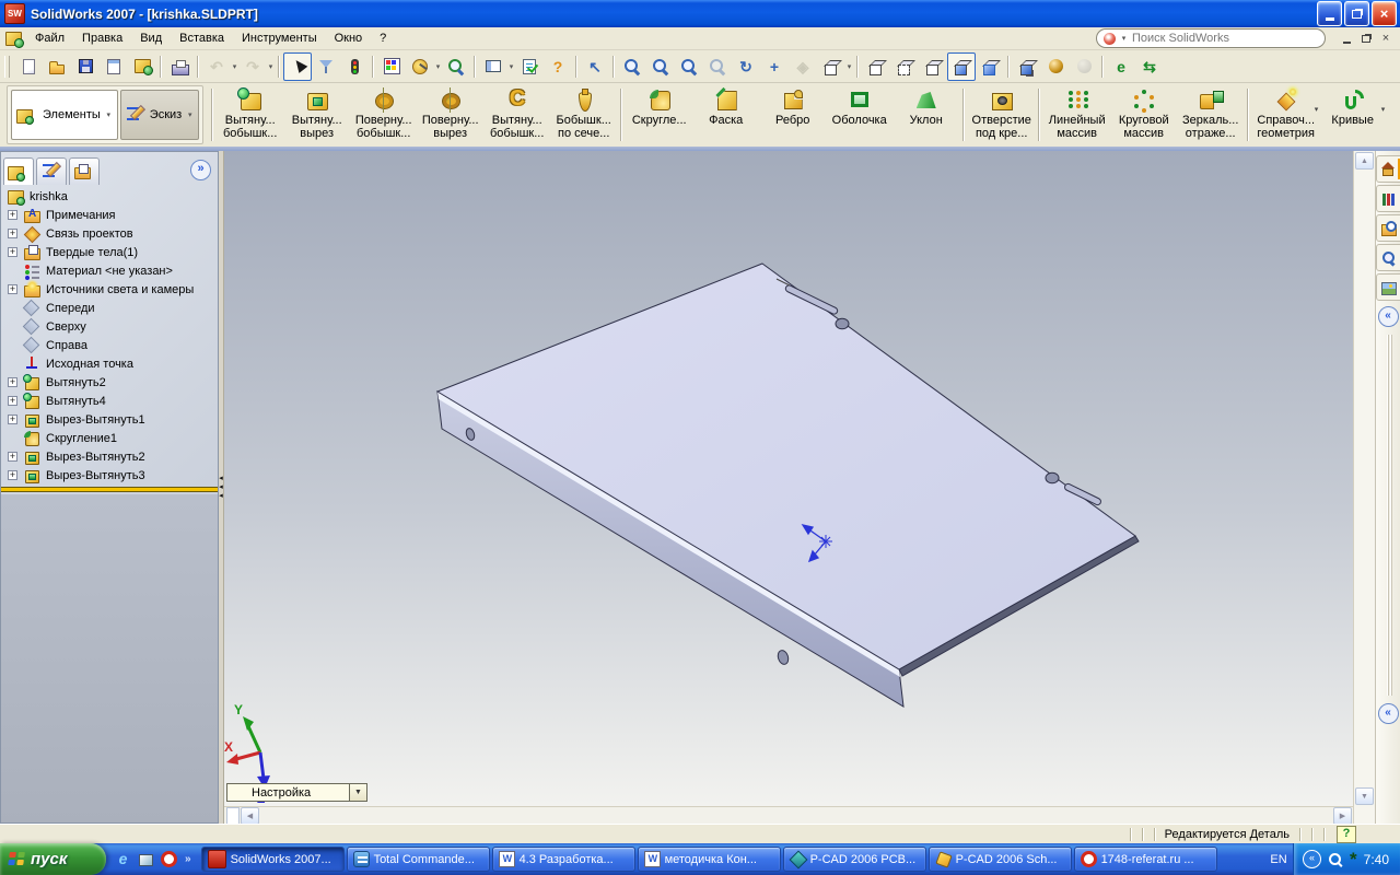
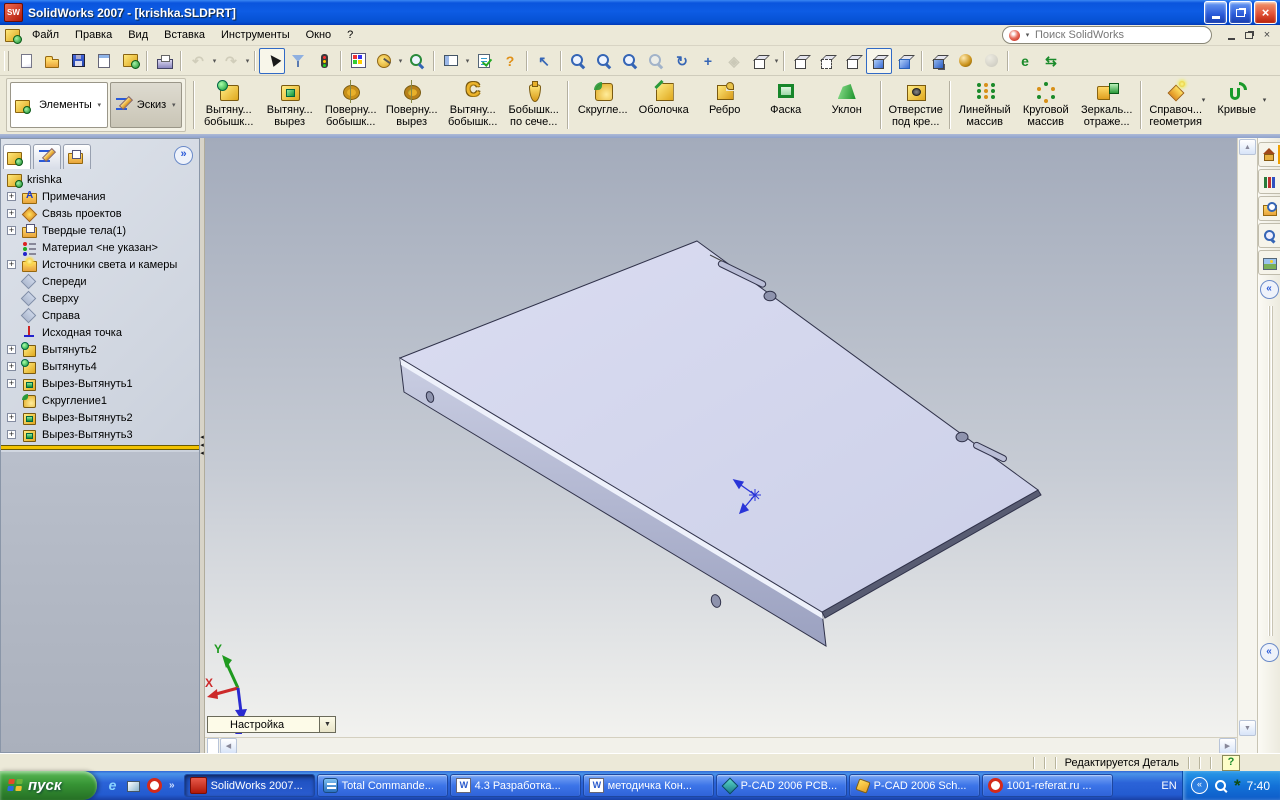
  SW
  SolidWorks 2007 - [krishka.SLDPRT]
  ×
  Файл
  Правка
  Вид
  Вставка
  Инструменты
  Окно
  ?
  Поиск SolidWorks
  ×
  ↶
  ↷
  ?
  ↖
  ↻
  +
  ◈
  e
  ⇆
  Элементы
  Эскиз
  Вытяну...
  бобышк...
  Вытяну...
  вырез
  Поверну...
  бобышк...
  Поверну...
  вырез
  Вытяну...
  бобышк...
  Бобышк...
  по сече...
  Скругле...
- Фаска
+ Оболочка
  Ребро
- Оболочка
+ Фаска
  Уклон
  Отверстие
  под кре...
  Линейный
  массив
  Круговой
  массив
  Зеркаль...
  отраже...
  Справоч...
  геометрия
  Кривые
  »
  krishka
  +
  Примечания
  +
  Связь проектов
  +
  Твердые тела(1)
  Материал <не указан>
  +
  Источники света и камеры
  Спереди
  Сверху
  Справа
  Исходная точка
  +
  Вытянуть2
  +
  Вытянуть4
  +
  Вырез-Вытянуть1
  Скругление1
  +
  Вырез-Вытянуть2
  +
  Вырез-Вытянуть3
  Y
  X
  Настройка
  «
  «
  Редактируется Деталь
  ?
  пуск
  e
  »
  SolidWorks 2007...
  Total Commande...
  4.3 Разработка...
  методичка Кон...
  P-CAD 2006 PCB...
  P-CAD 2006 Sch...
- 1748-referat.ru ...
+ 1001-referat.ru ...
  EN
  «
  *
  7:40
